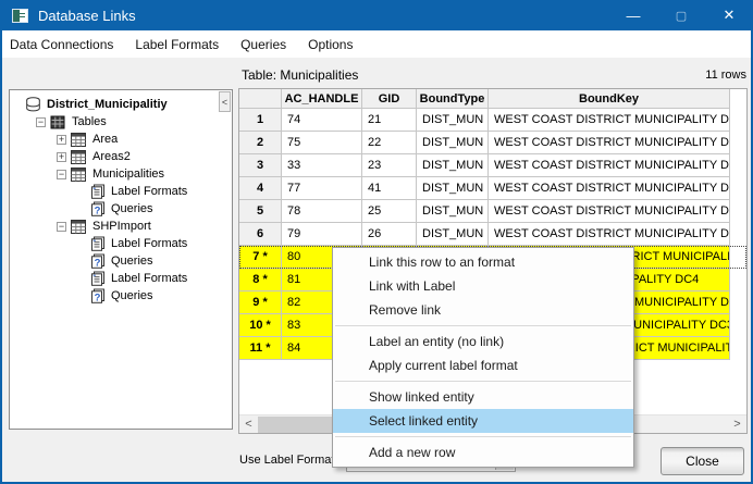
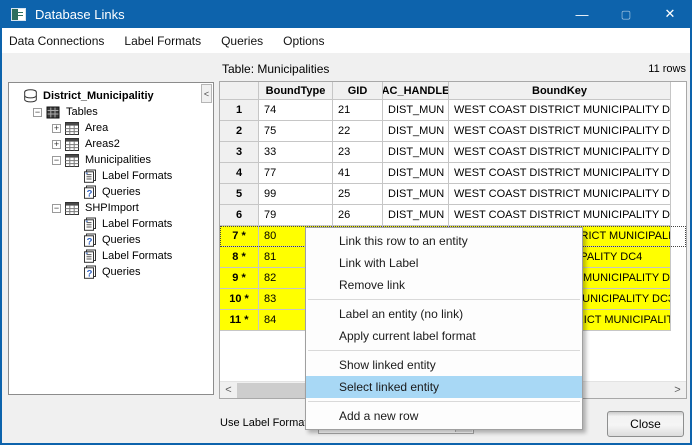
  Database Links
  —
  ▢
  ✕
  Data Connections
  Label Formats
  Queries
  Options
  Table: Municipalities
  11 rows
  <
  District_Municipalitiy
  Tables
  Area
  Areas2
  Municipalities
  Label Formats
  ?
  Queries
  SHPImport
  Label Formats
  ?
  Queries
  Label Formats
  ?
  Queries
  <
  >
- AC_HANDLE
+ BoundType
  GID
- BoundType
+ AC_HANDLE
  BoundKey
  1
  74
  21
  DIST_MUN
  WEST COAST DISTRICT MUNICIPALITY D
  2
  75
  22
  DIST_MUN
  WEST COAST DISTRICT MUNICIPALITY D
  3
  33
  23
  DIST_MUN
  WEST COAST DISTRICT MUNICIPALITY D
  4
  77
  41
  DIST_MUN
  WEST COAST DISTRICT MUNICIPALITY D
  5
- 78
+ 99
  25
  DIST_MUN
  WEST COAST DISTRICT MUNICIPALITY D
  6
  79
  26
  DIST_MUN
  WEST COAST DISTRICT MUNICIPALITY D
  7 *
  80
  8 *
  81
  9 *
  82
  10 *
  83
  11 *
  84
  Use Label Forma
  Close
- Link this row to an format
+ Link this row to an entity
  Link with Label
  Remove link
  Label an entity (no link)
  Apply current label format
  Show linked entity
  Select linked entity
  Add a new row
